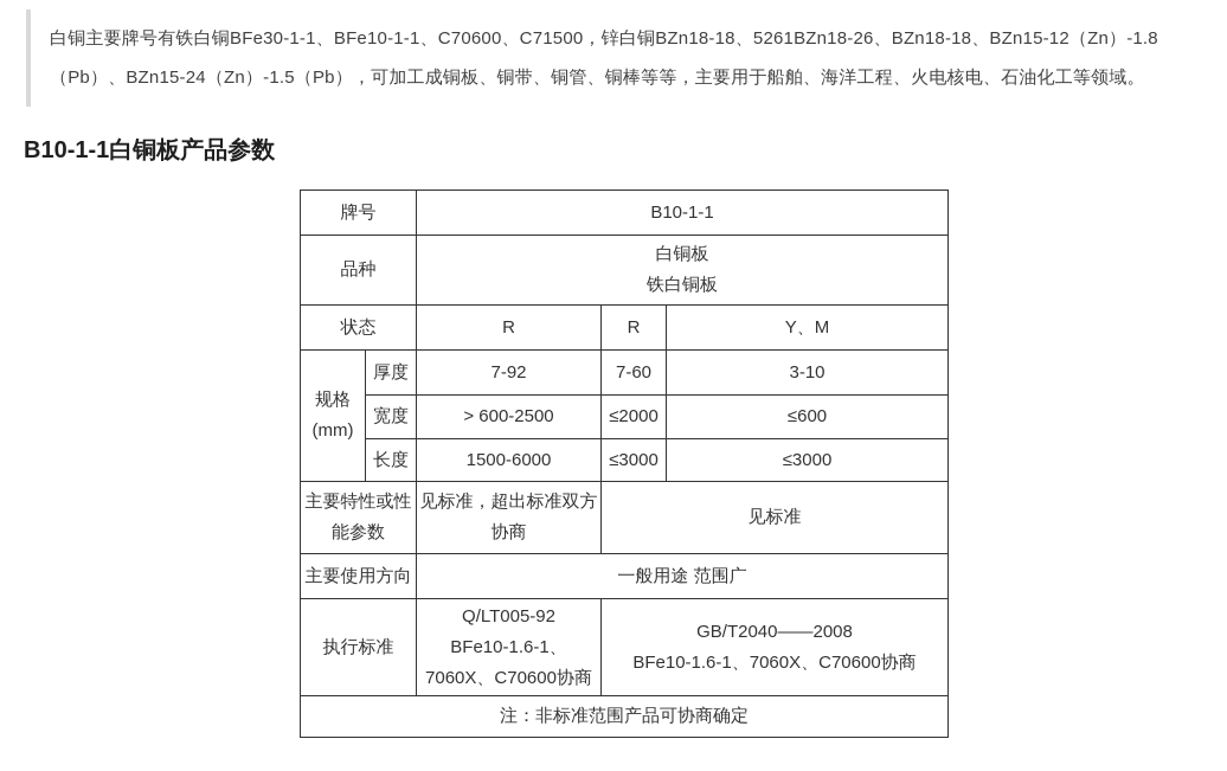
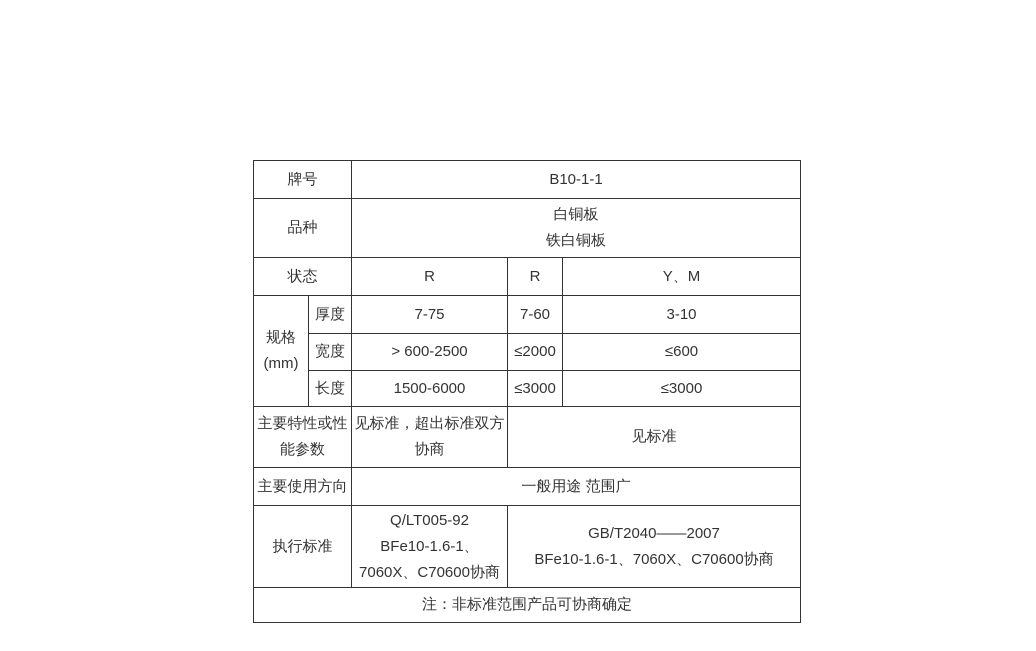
- 白铜主要牌号有铁白铜BFe30-1-1、BFe10-1-1、C70600、C71500，锌白铜BZn18-18、5261BZn18-26、BZn18-18、BZn15-12（Zn）-1.8
- （Pb）、BZn15-24（Zn）-1.5（Pb），可加工成铜板、铜带、铜管、铜棒等等，主要用于船舶、海洋工程、火电核电、石油化工等领域。
- B10-1-1白铜板产品参数
  牌号	B10-1-1
  品种	白铜板 铁白铜板
  状态	R	R	Y、M
- 规格 (mm)	厚度	7-92	7-60	3-10
+ 规格 (mm)	厚度	7-75	7-60	3-10
  宽度	> 600-2500	≤2000	≤600
  长度	1500-6000	≤3000	≤3000
  主要特性或性能参数	见标准，超出标准双方协商	见标准
  主要使用方向	一般用途 范围广
- 执行标准	Q/LT005-92 BFe10-1.6-1、 7060X、C70600协商	GB/T2040——2008 BFe10-1.6-1、7060X、C70600协商
+ 执行标准	Q/LT005-92 BFe10-1.6-1、 7060X、C70600协商	GB/T2040——2007 BFe10-1.6-1、7060X、C70600协商
  注：非标准范围产品可协商确定
